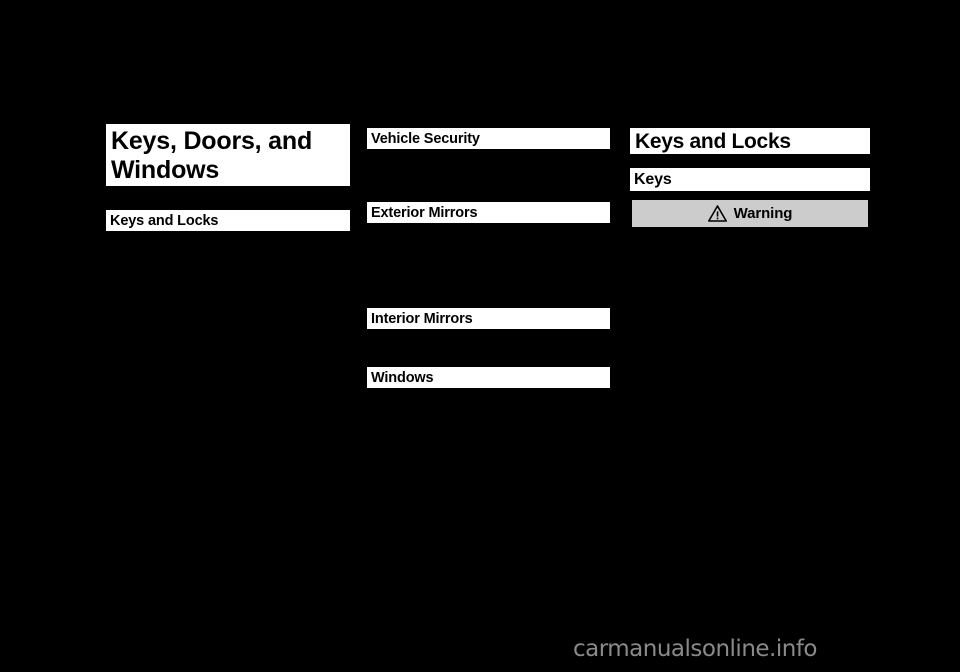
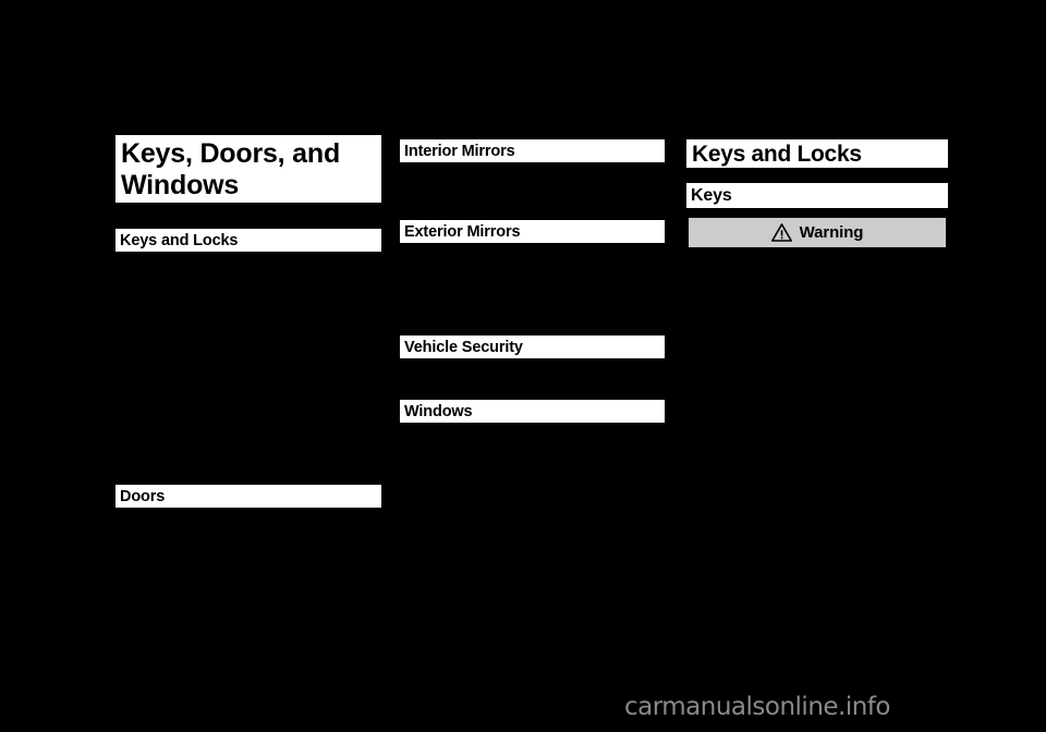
  Keys, Doors, and Windows
  Keys and Locks
+ Doors
- Vehicle Security
+ Interior Mirrors
  Exterior Mirrors
- Interior Mirrors
+ Vehicle Security
  Windows
  Keys and Locks
  Keys
  Warning
  carmanualsonline.info
